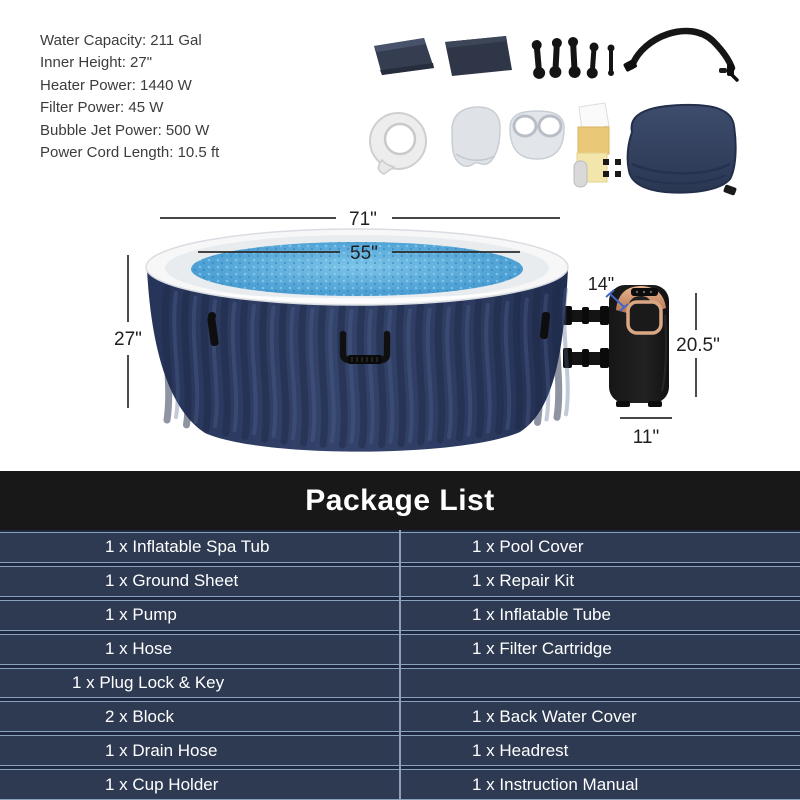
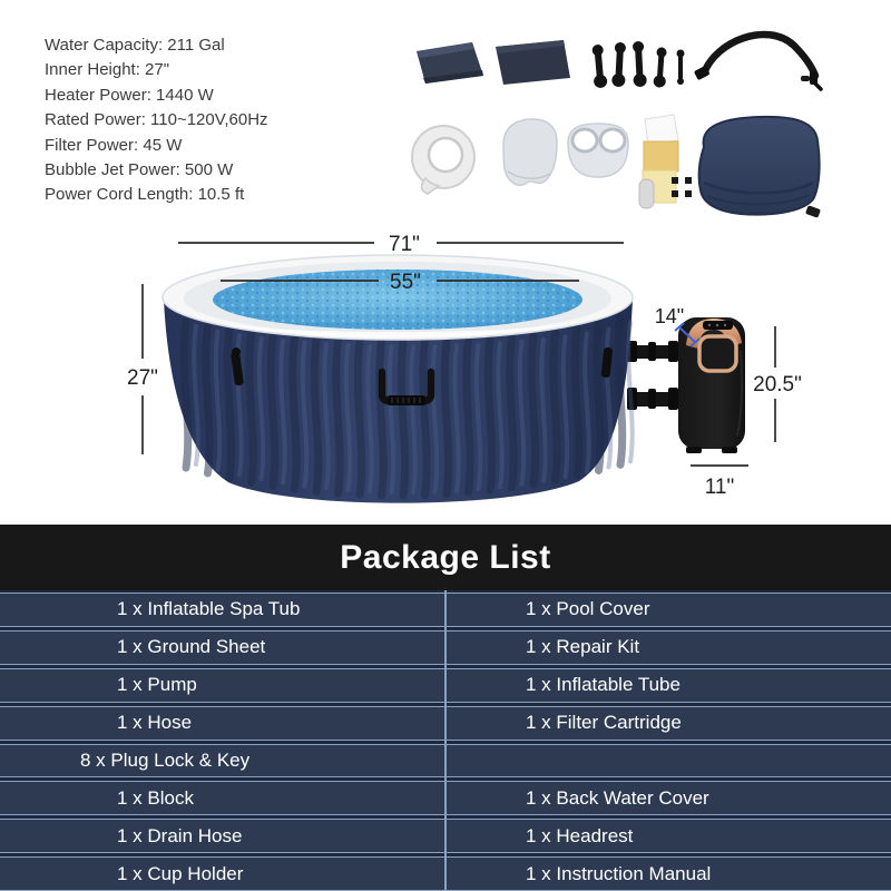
  Water Capacity: 211 Gal
  Inner Height: 27"
  Heater Power: 1440 W
+ Rated Power: 110~120V,60Hz
  Filter Power: 45 W
  Bubble Jet Power: 500 W
  Power Cord Length: 10.5 ft
  71"
  55"
  27"
  14"
  20.5"
  11"
  Package List
  1 x Inflatable Spa Tub
  1 x Pool Cover
  1 x Ground Sheet
  1 x Repair Kit
  1 x Pump
  1 x Inflatable Tube
  1 x Hose
  1 x Filter Cartridge
- 1 x Plug Lock & Key
+ 8 x Plug Lock & Key
- 2 x Block
+ 1 x Block
  1 x Back Water Cover
  1 x Drain Hose
  1 x Headrest
  1 x Cup Holder
  1 x Instruction Manual
